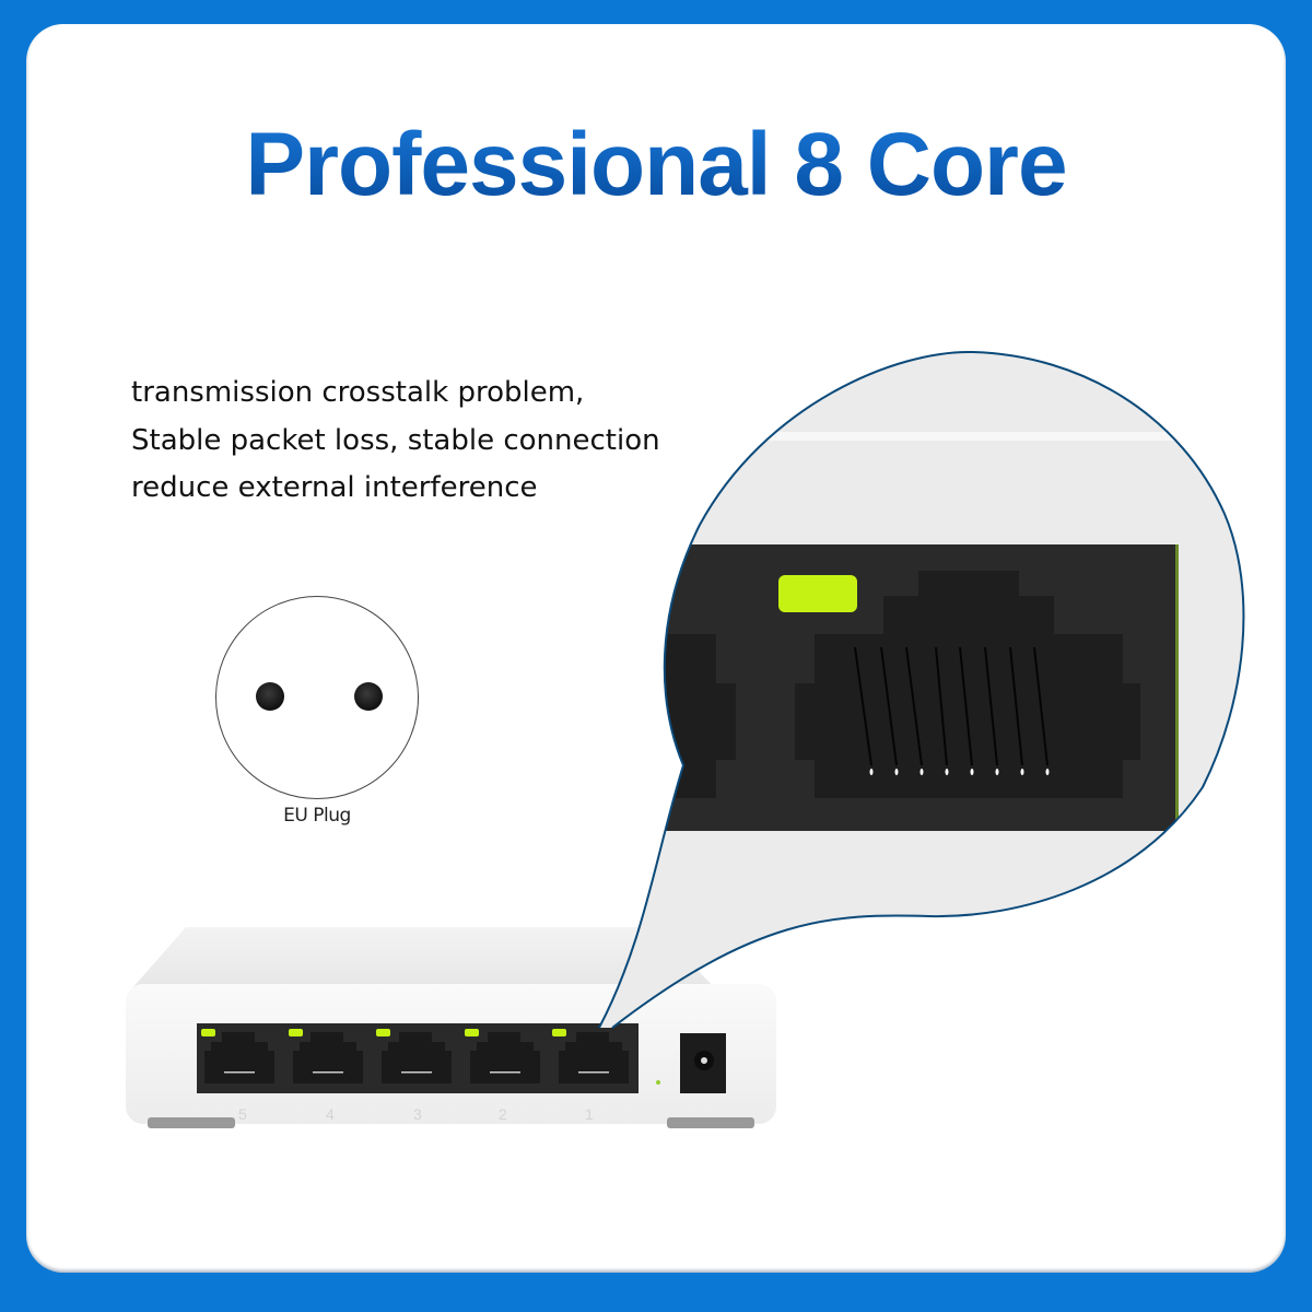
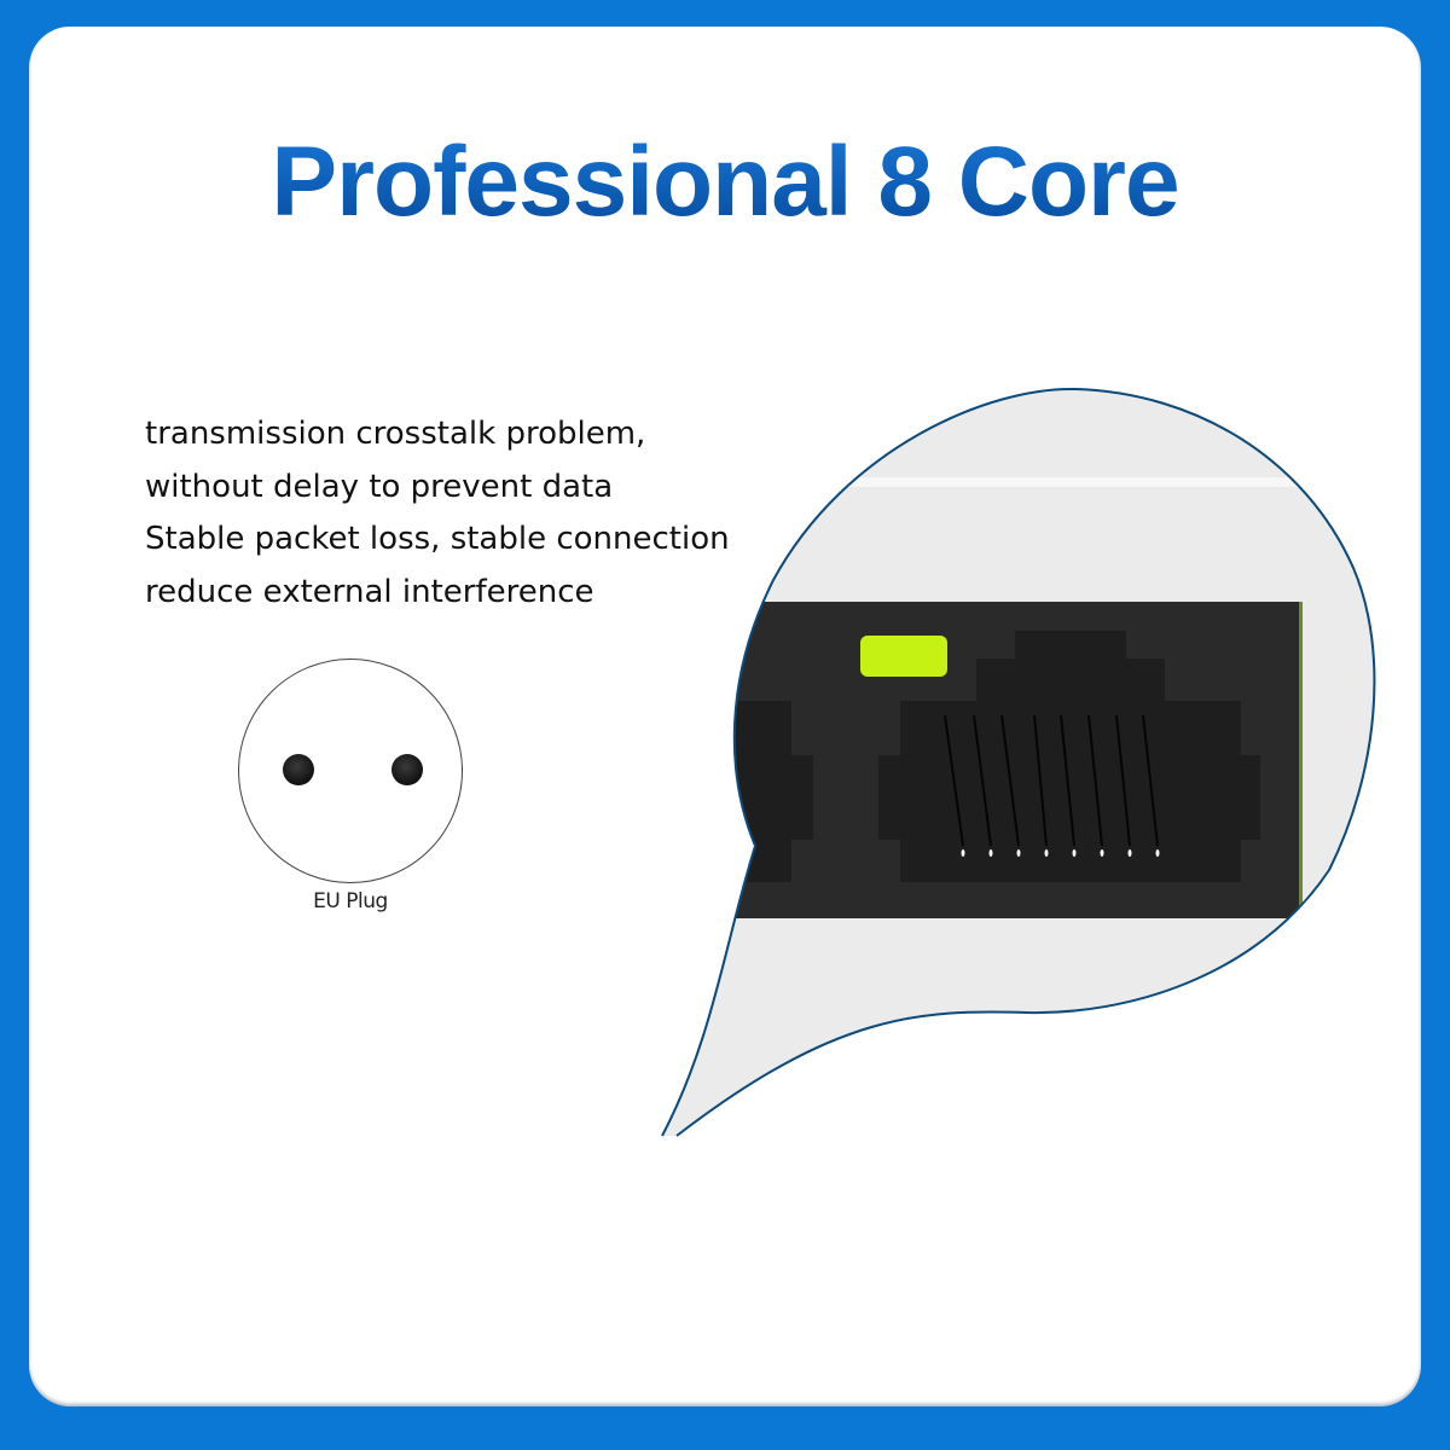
  Professional 8 Core
  transmission crosstalk problem,
+ without delay to prevent data
  Stable packet loss, stable connection
  reduce external interference
  EU Plug
- 5
- 4
- 3
- 2
- 1
